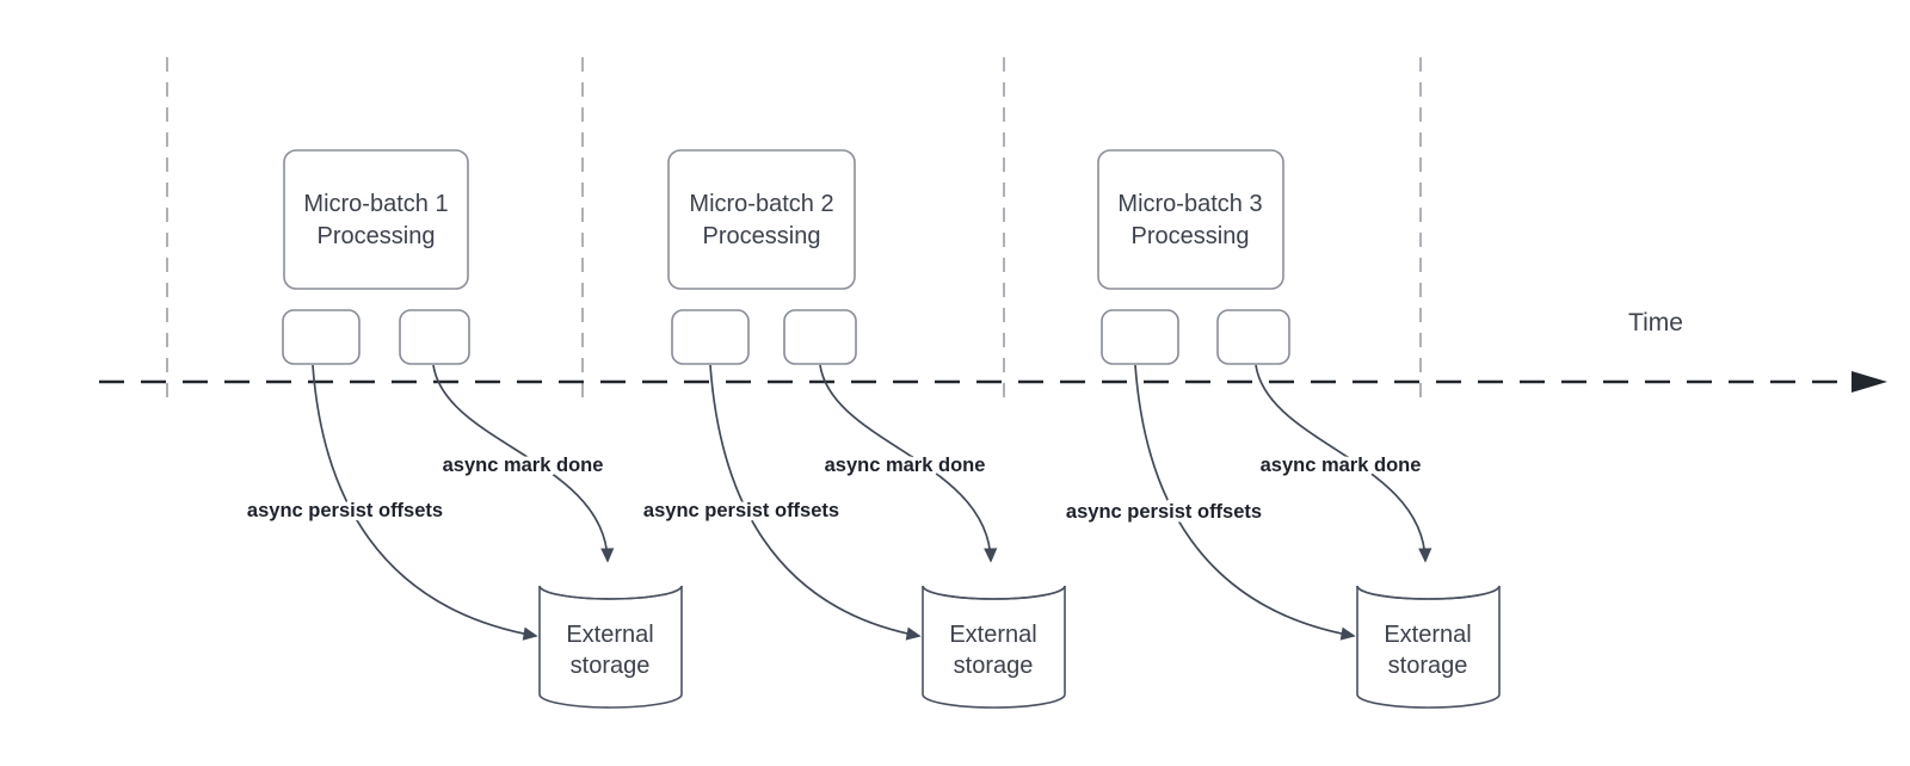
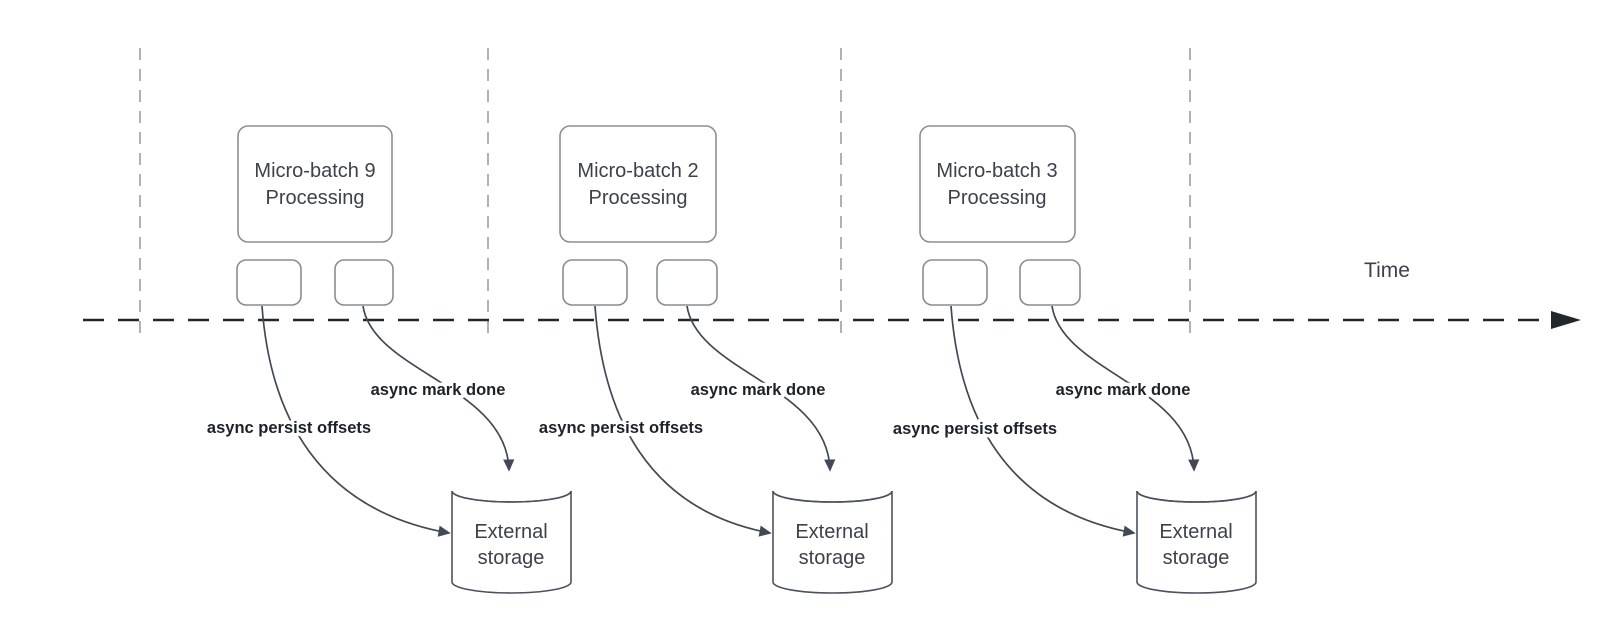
  Time
- Micro-batch 1
+ Micro-batch 9
  Processing
  async persist offsets
  async mark done
  External
  storage
  Micro-batch 2
  Processing
  async persist offsets
  async mark done
  External
  storage
  Micro-batch 3
  Processing
  async persist offsets
  async mark done
  External
  storage
